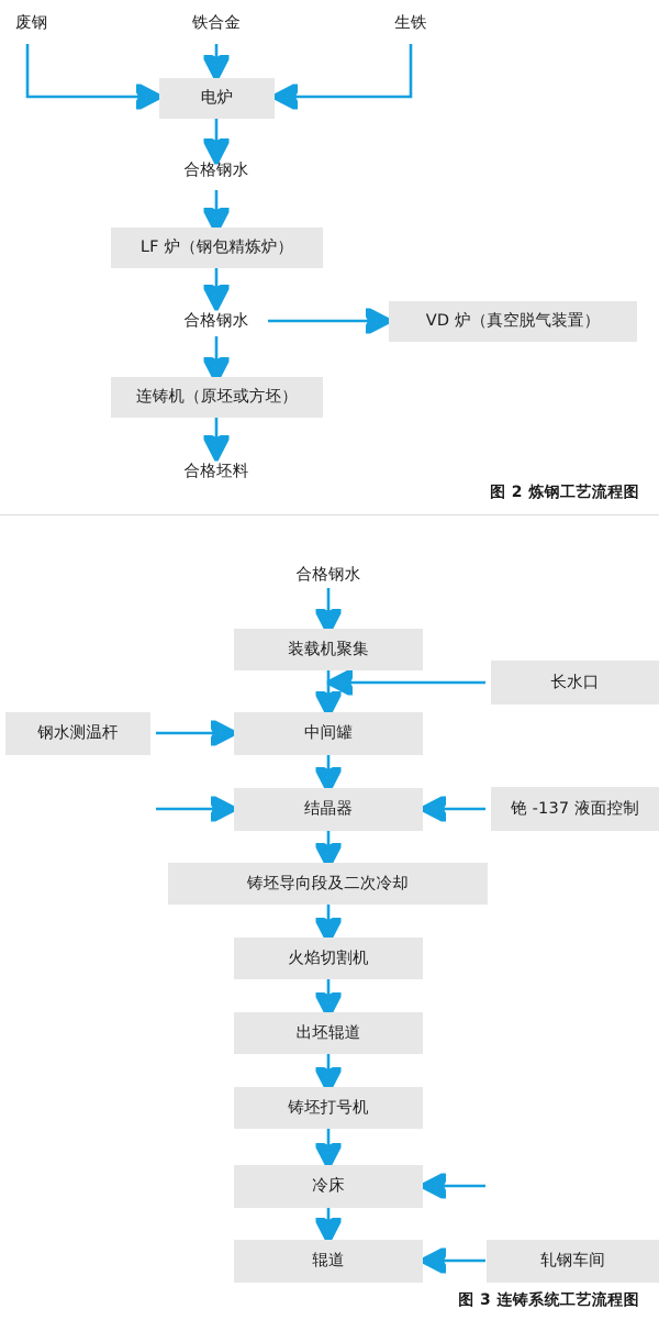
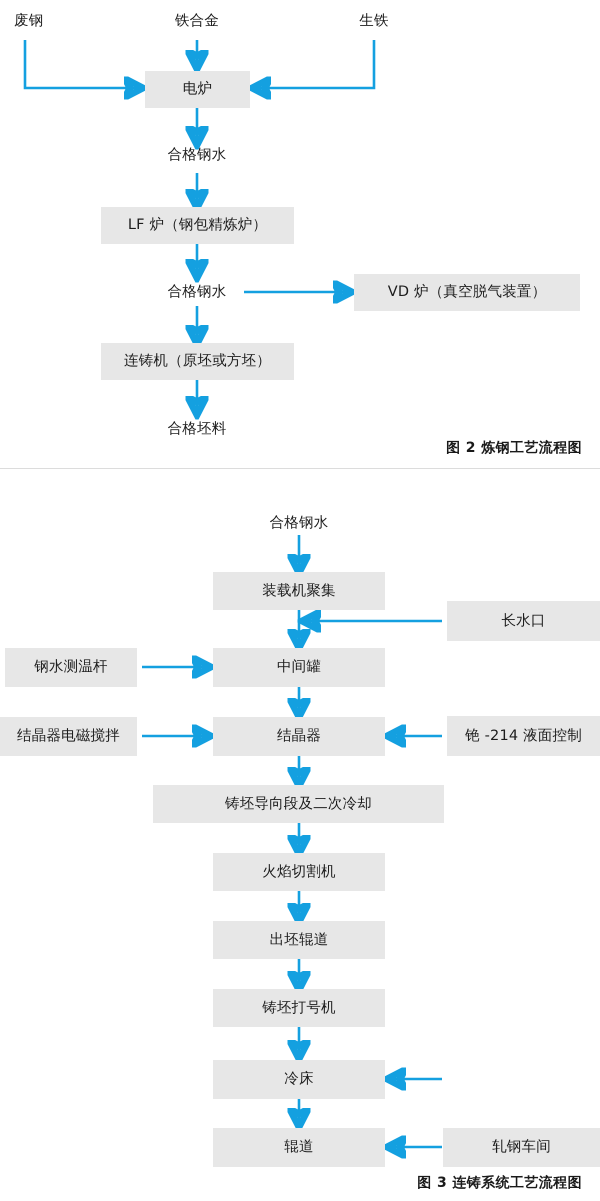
  废钢
  铁合金
  生铁
  电炉
  合格钢水
  LF 炉（钢包精炼炉）
  合格钢水
  VD 炉（真空脱气装置）
  连铸机（原坯或方坯）
  合格坯料
  图 2 炼钢工艺流程图
  合格钢水
  装载机聚集
  长水口
  钢水测温杆
  中间罐
+ 结晶器电磁搅拌
  结晶器
- 铯 -137 液面控制
+ 铯 -214 液面控制
  铸坯导向段及二次冷却
  火焰切割机
  出坯辊道
  铸坯打号机
  冷床
  辊道
  轧钢车间
  图 3 连铸系统工艺流程图
